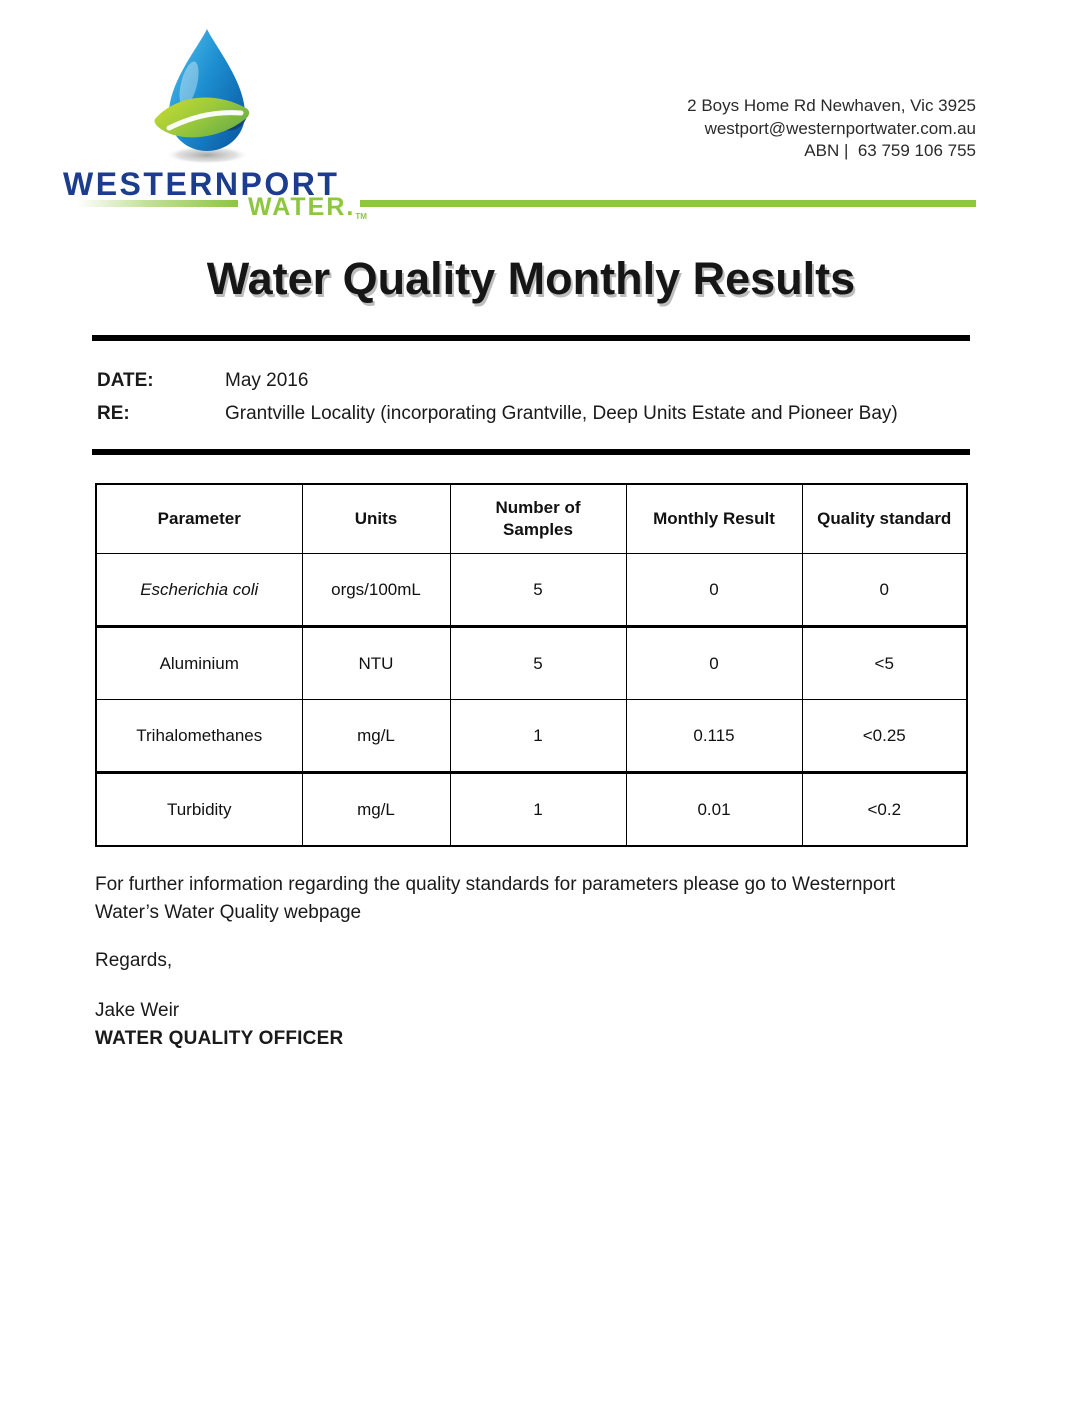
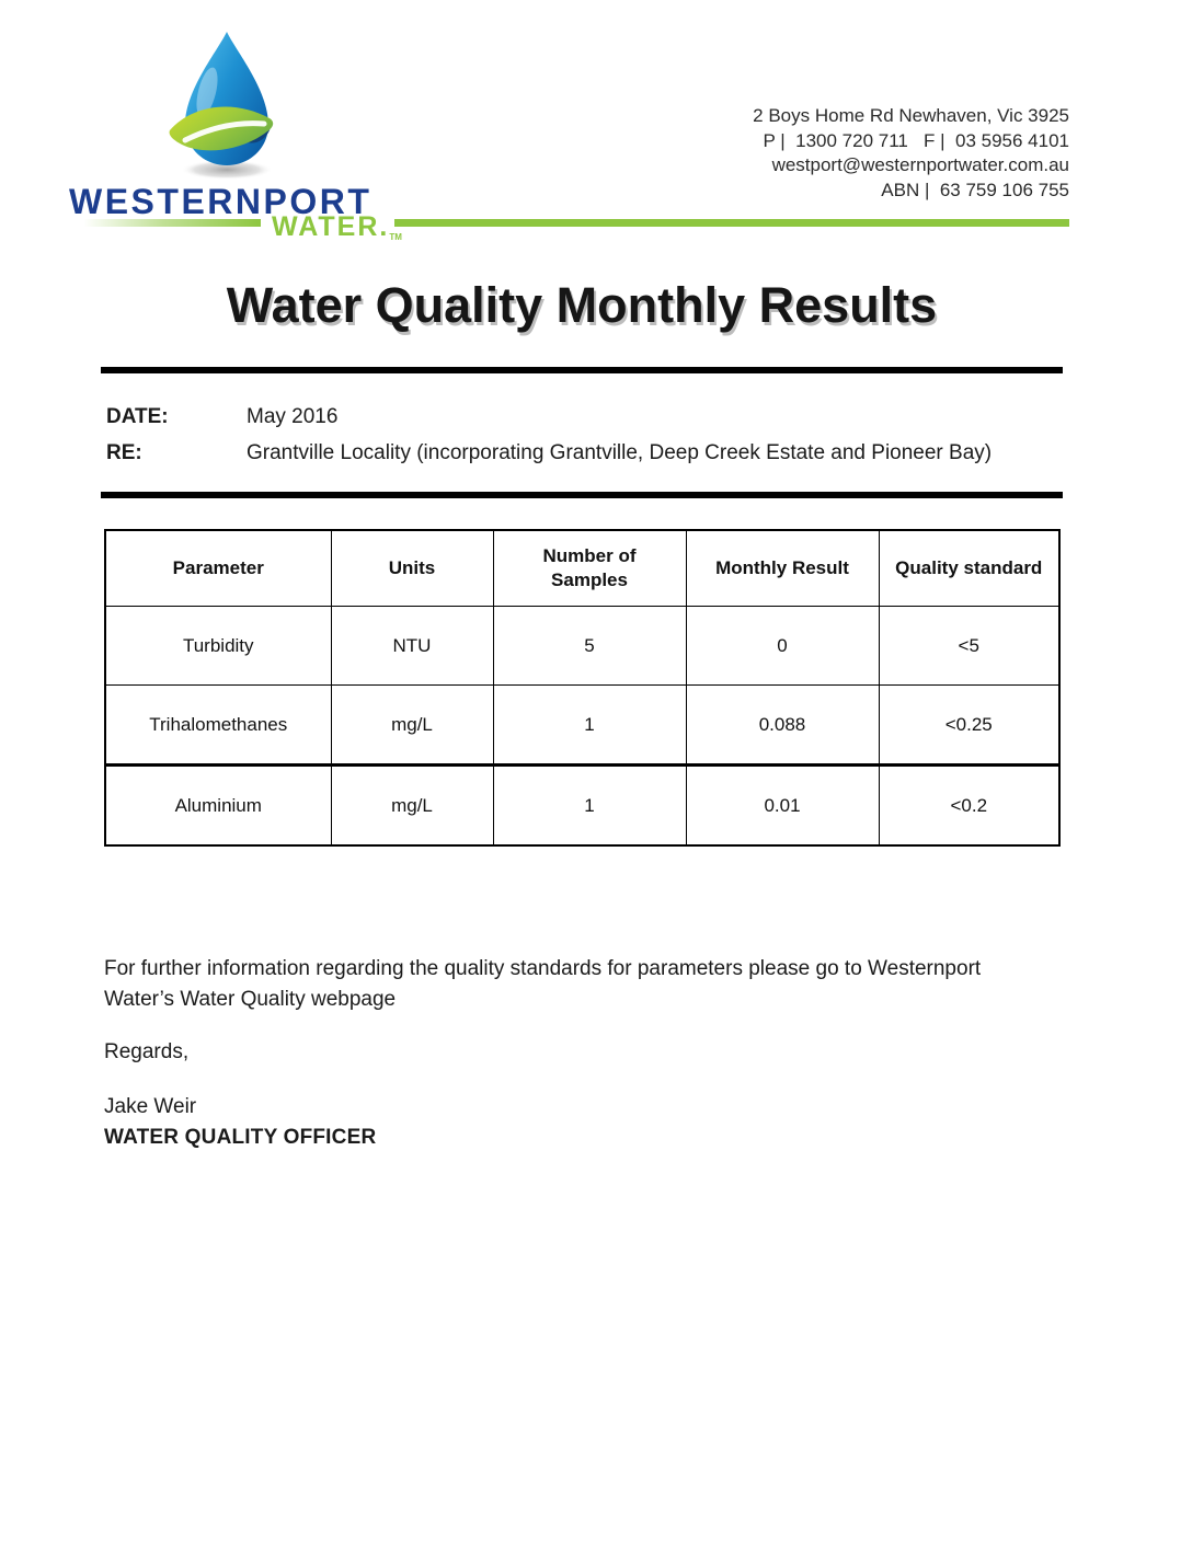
  WESTERNPORT
  WATER.TM
  2 Boys Home Rd Newhaven, Vic 3925
+ P | 1300 720 711 F | 03 5956 4101
  westport@westernportwater.com.au
  ABN | 63 759 106 755
  Water Quality Monthly Results
  DATE:
  May 2016
  RE:
- Grantville Locality (incorporating Grantville, Deep Units Estate and Pioneer Bay)
+ Grantville Locality (incorporating Grantville, Deep Creek Estate and Pioneer Bay)
  Parameter	Units	Number of Samples	Monthly Result	Quality standard
- Escherichia coli	orgs/100mL	5	0	0
- Aluminium	NTU	5	0	<5
+ Turbidity	NTU	5	0	<5
- Trihalomethanes	mg/L	1	0.115	<0.25
+ Trihalomethanes	mg/L	1	0.088	<0.25
- Turbidity	mg/L	1	0.01	<0.2
+ Aluminium	mg/L	1	0.01	<0.2
  For further information regarding the quality standards for parameters please go to Westernport Water’s Water Quality webpage
  Regards,
  Jake Weir
  WATER QUALITY OFFICER
